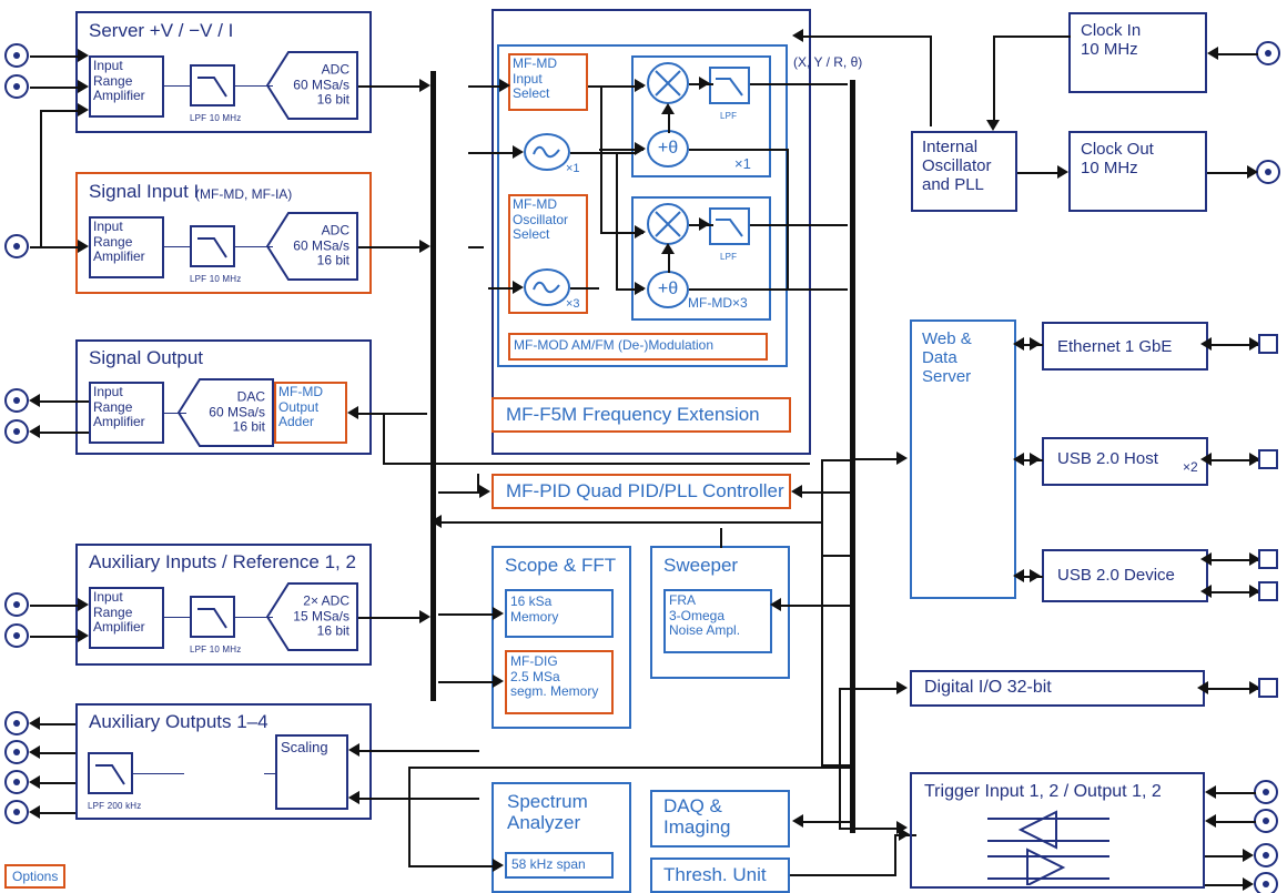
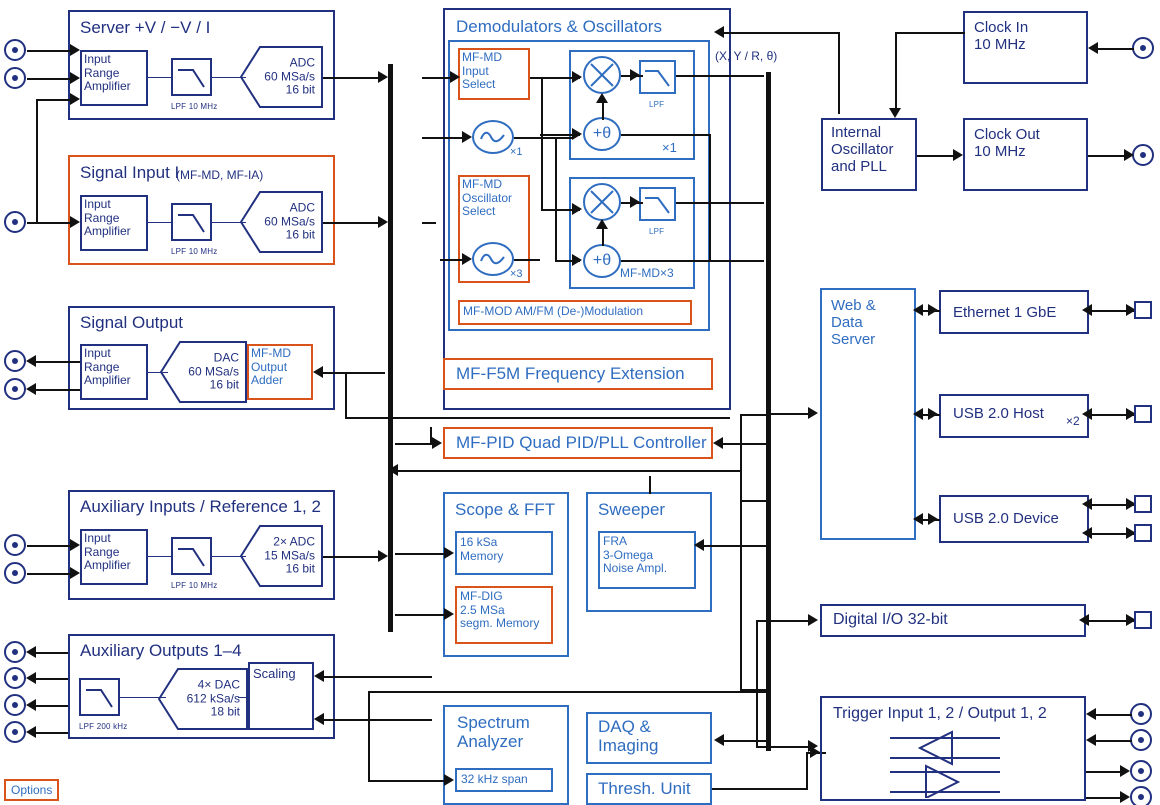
  Server +V / −V / I
  Input
  Range
  Amplifier
  LPF 10 MHz
  ADC
  60 MSa/s
  16 bit
  Signal Input I
  (MF-MD, MF-IA)
  Input
  Range
  Amplifier
  LPF 10 MHz
  ADC
  60 MSa/s
  16 bit
  Signal Output
  Input
  Range
  Amplifier
  DAC
  60 MSa/s
  16 bit
  MF-MD
  Output
  Adder
  Auxiliary Inputs / Reference 1, 2
  Input
  Range
  Amplifier
  LPF 10 MHz
  2× ADC
  15 MSa/s
  16 bit
  Auxiliary Outputs 1–4
  LPF 200 kHz
+ 4× DAC
+ 612 kSa/s
+ 18 bit
  Scaling
  Options
+ Demodulators & Oscillators
  MF-MD
  Input
  Select
  MF-MD
  Oscillator
  Select
  ×1
  ×3
  ×1
  +θ
  LPF
  MF-MD×3
  +θ
  LPF
  MF-MOD AM/FM (De-)Modulation
  MF-F5M Frequency Extension
  (X, Y / R, θ)
  MF-PID Quad PID/PLL Controller
  Scope & FFT
  16 kSa
  Memory
  MF-DIG
  2.5 MSa
  segm. Memory
  Sweeper
  FRA
  3-Omega
  Noise Ampl.
  Spectrum
  Analyzer
- 58 kHz span
+ 32 kHz span
  DAQ &
  Imaging
  Thresh. Unit
  Clock In
  10 MHz
  Clock Out
  10 MHz
  Internal
  Oscillator
  and PLL
  Web &
  Data
  Server
  Ethernet 1 GbE
  USB 2.0 Host
  ×2
  USB 2.0 Device
  Digital I/O 32-bit
  Trigger Input 1, 2 / Output 1, 2
